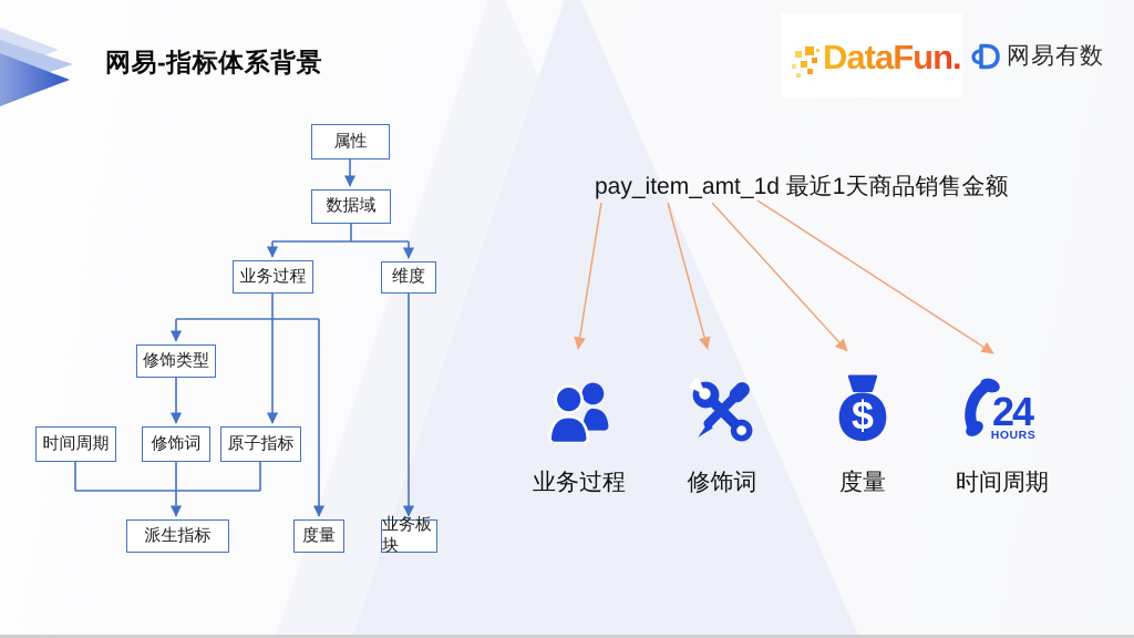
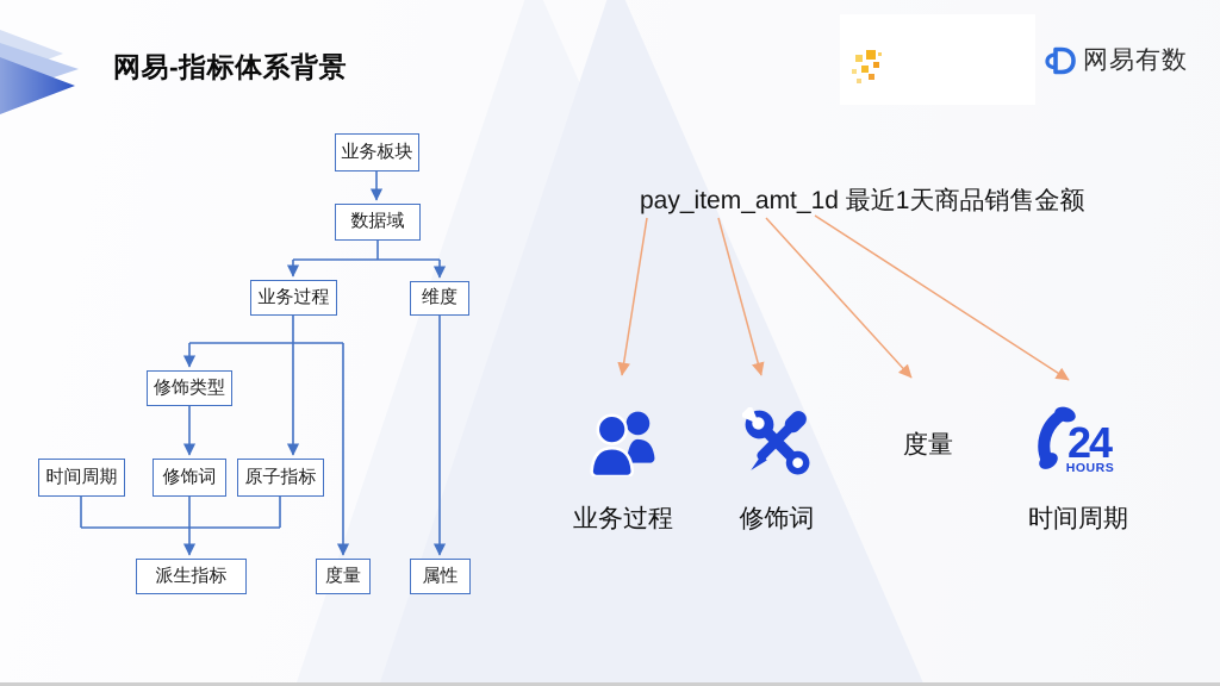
  网易-指标体系背景
- DataFun.
  网易有数
- 属性
+ 业务板块
  数据域
  业务过程
  维度
  修饰类型
  时间周期
  修饰词
  原子指标
  派生指标
  度量
- 业务板块
+ 属性
  pay_item_amt_1d 最近1天商品销售金额
  业务过程
  修饰词
- $
  度量
  24
  HOURS
  时间周期
